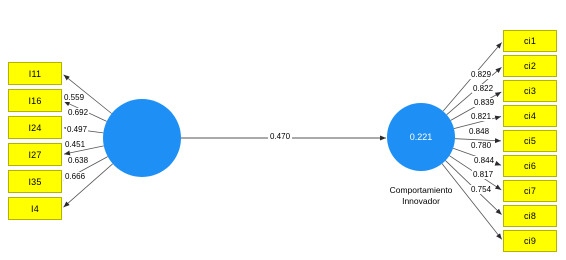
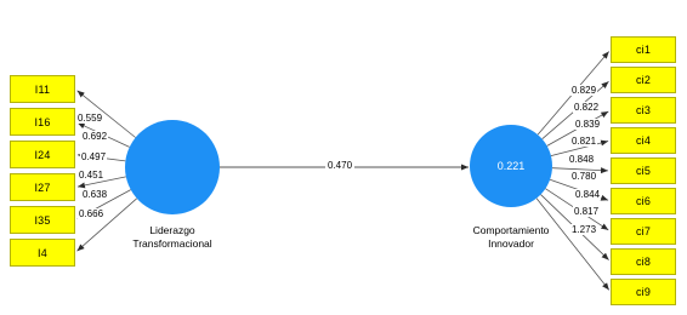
  I11
  I16
  I24
  I27
  I35
  I4
  0.559
  0.692
  0.497
  0.451
  0.638
  0.666
+ Liderazgo
+ Transformacional
  0.470
  0.221
  Comportamiento
  Innovador
  0.829
  0.822
  0.839
  0.821
  0.848
  0.780
  0.844
  0.817
- 0.754
+ 1.273
  ci1
  ci2
  ci3
  ci4
  ci5
  ci6
  ci7
  ci8
  ci9
